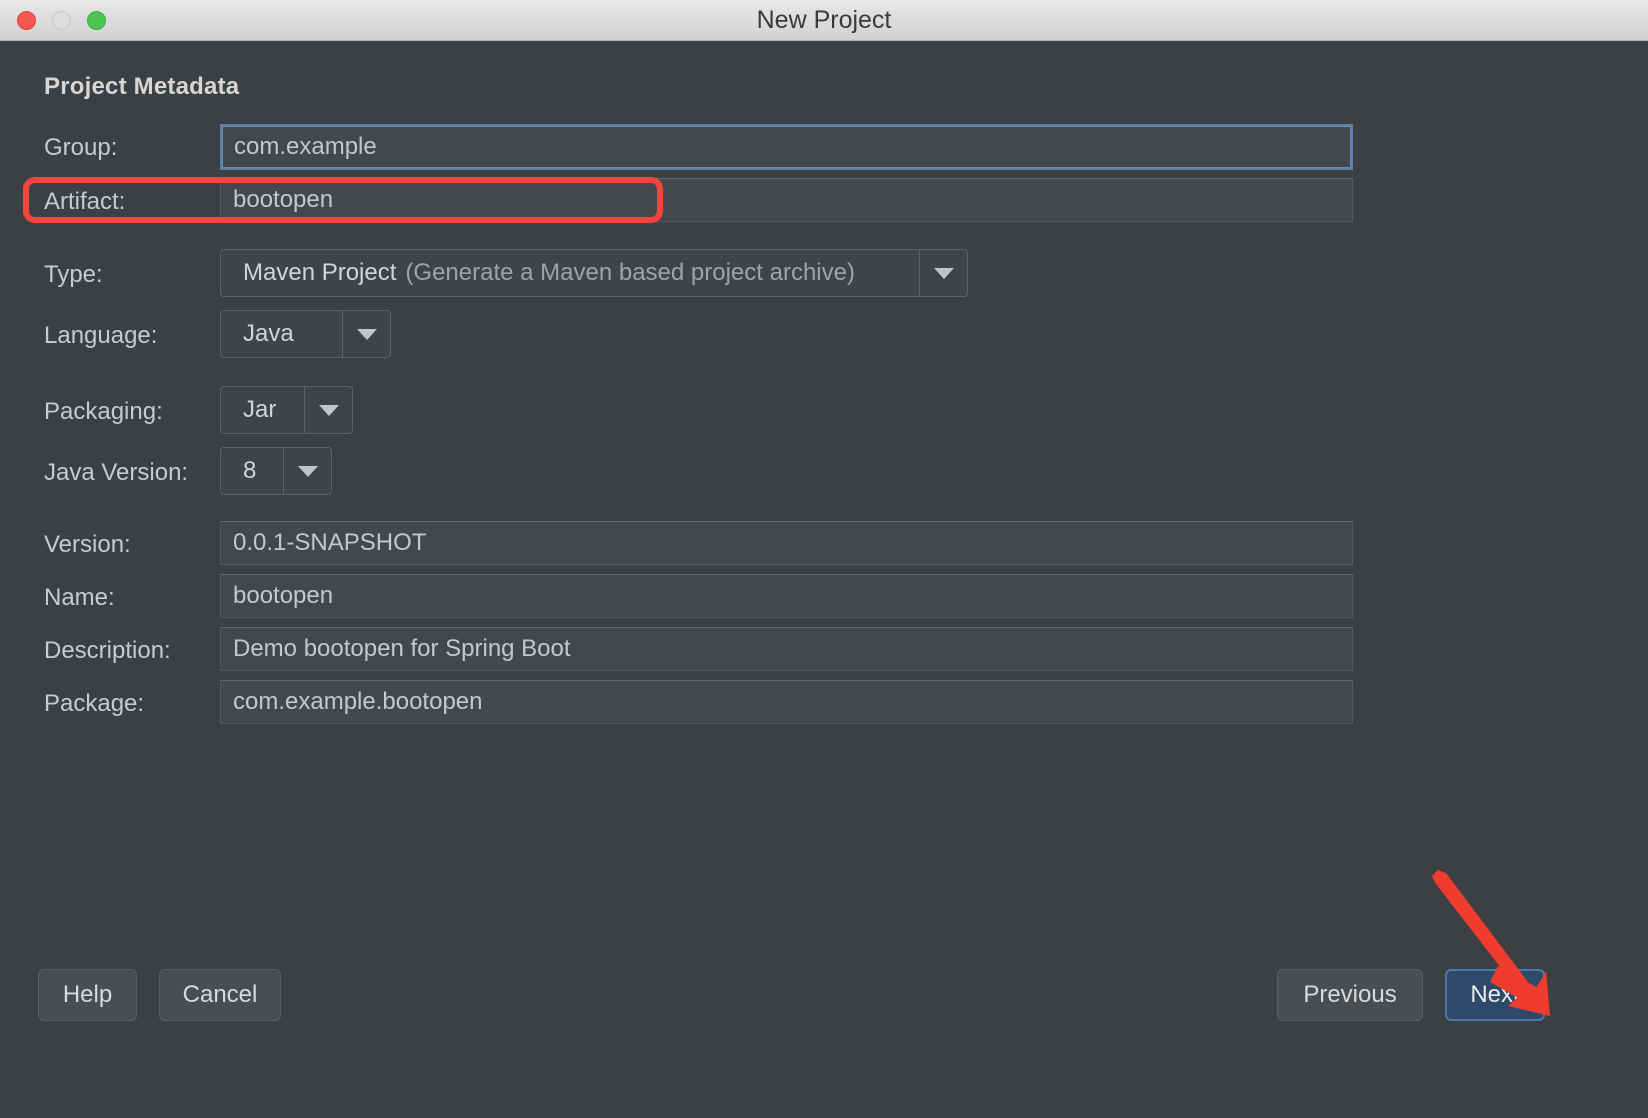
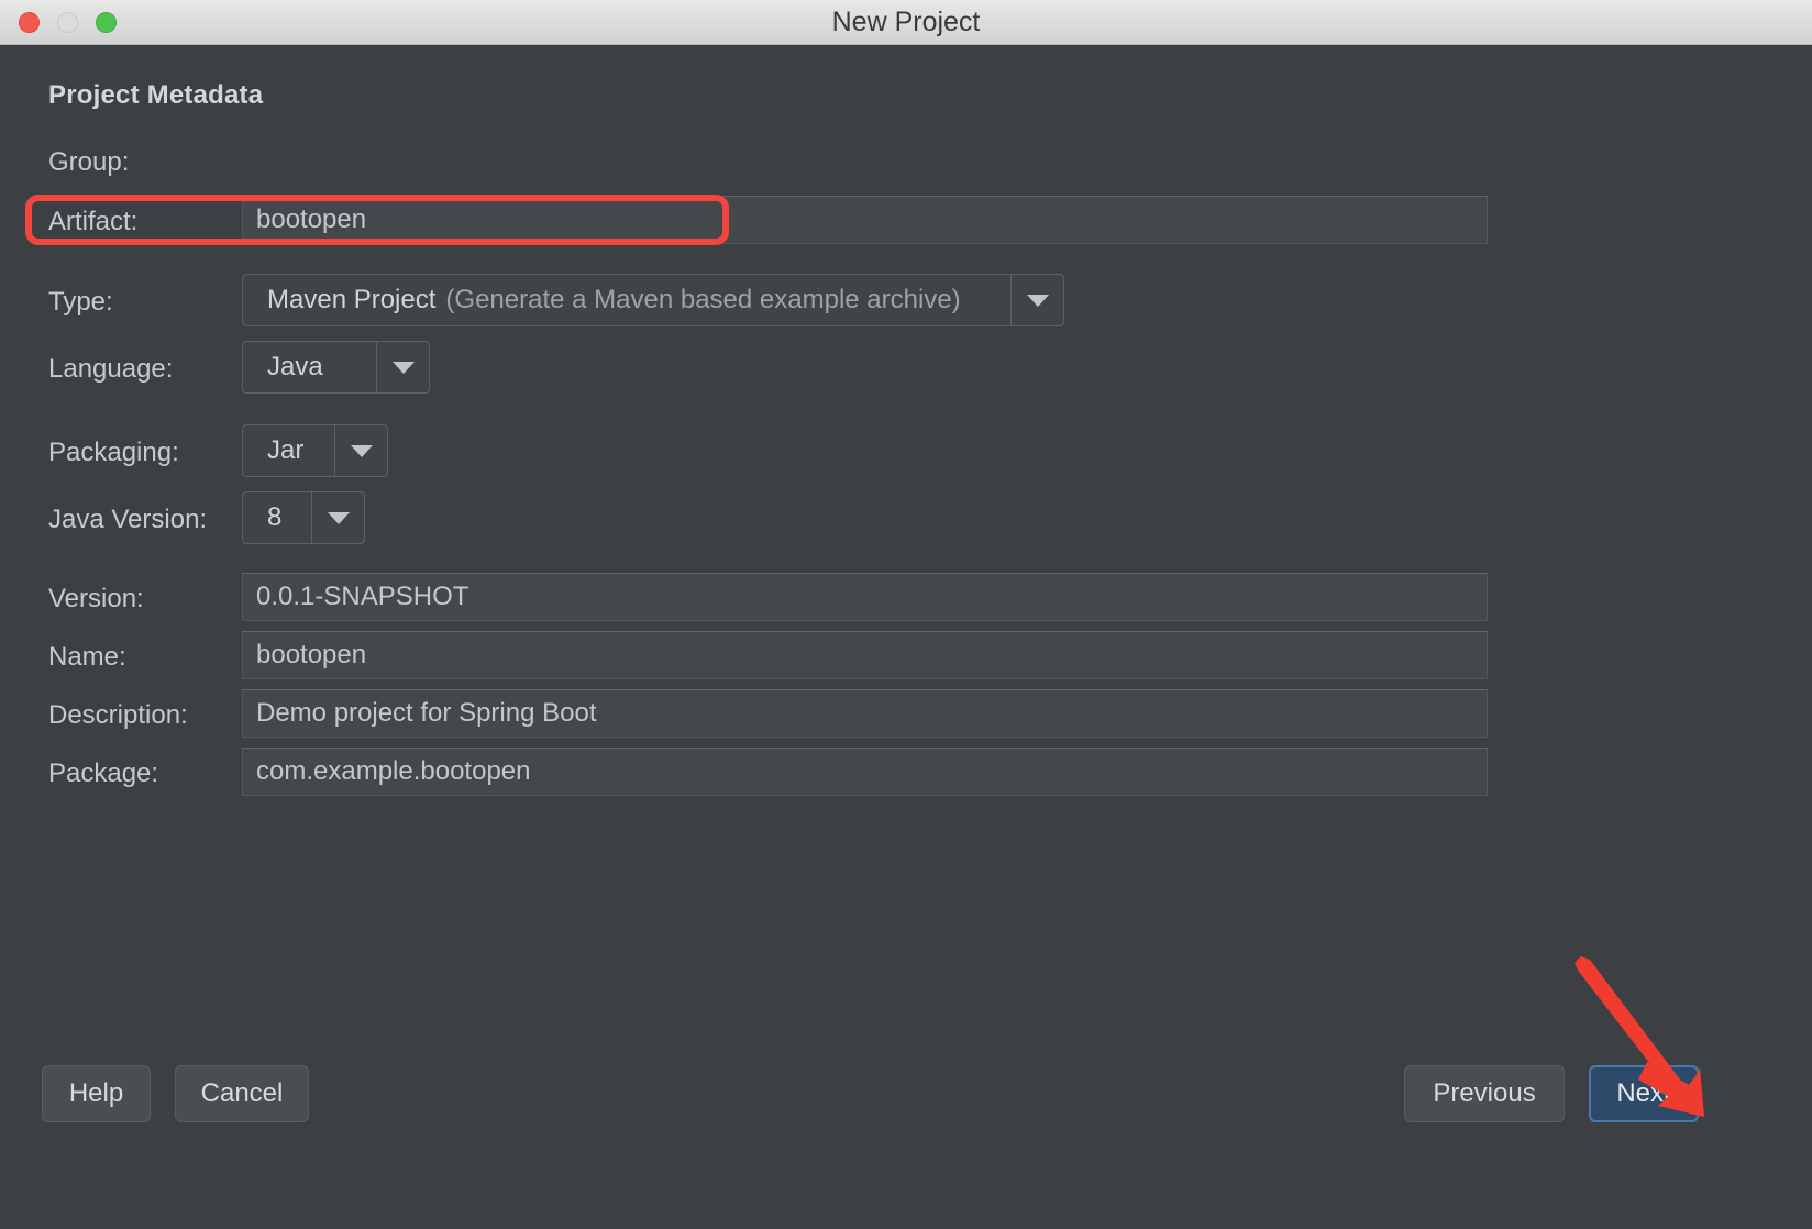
  New Project
  Project Metadata
  Group:
- com.example
  Artifact:
  bootopen
  Type:
  Maven Project
- (Generate a Maven based project archive)
+ (Generate a Maven based example archive)
  Language:
  Java
  Packaging:
  Jar
  Java Version:
  8
  Version:
  0.0.1-SNAPSHOT
  Name:
  bootopen
  Description:
- Demo bootopen for Spring Boot
+ Demo project for Spring Boot
  Package:
  com.example.bootopen
  Help
  Cancel
  Previous
  Nex
